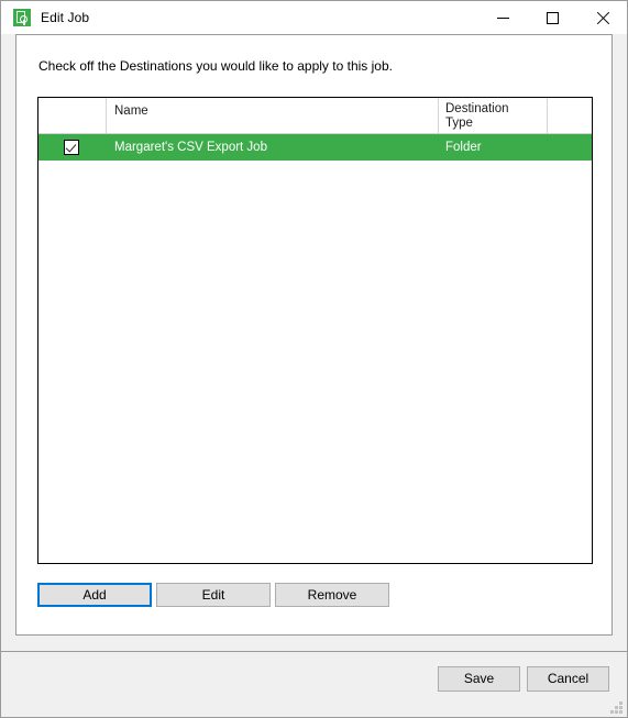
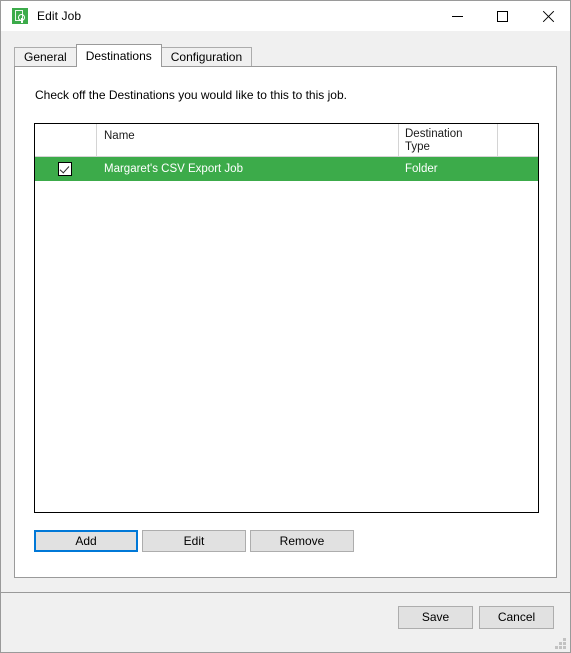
  Edit Job
+ General
+ Destinations
+ Configuration
- Check off the Destinations you would like to apply to this job.
+ Check off the Destinations you would like to this to this job.
  Name
  Destination
  Type
  Margaret's CSV Export Job
  Folder
  Add
  Edit
  Remove
  Save
  Cancel
